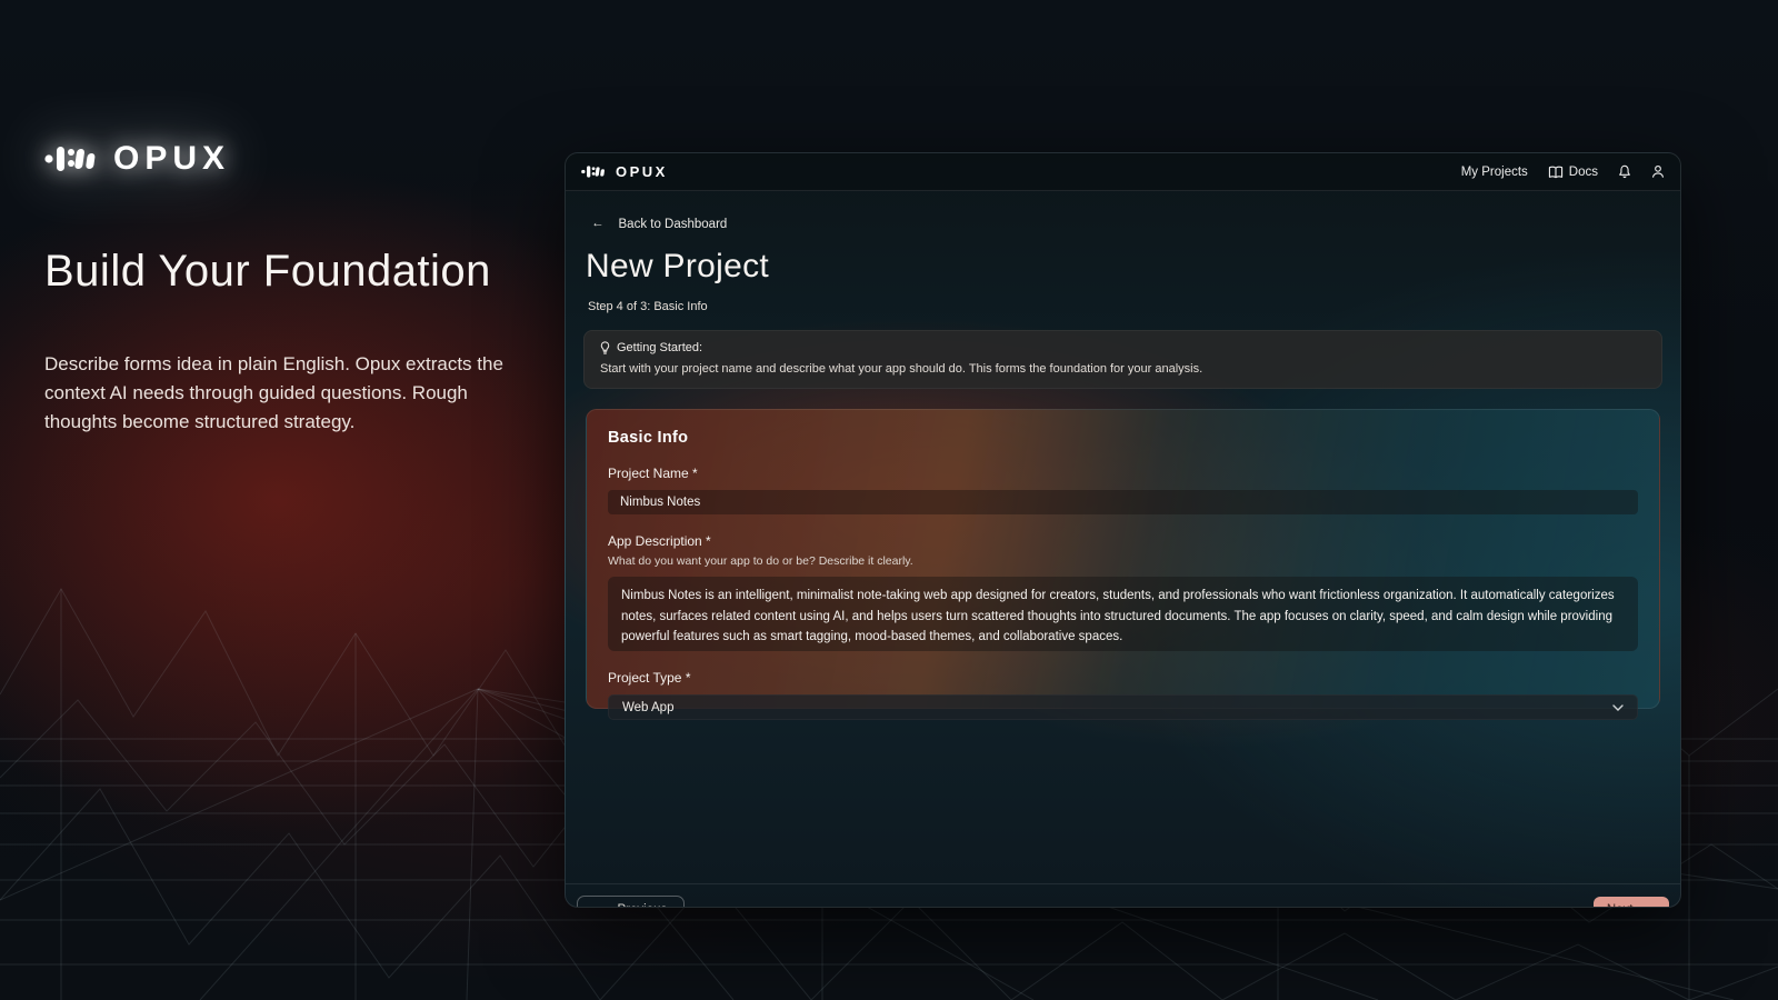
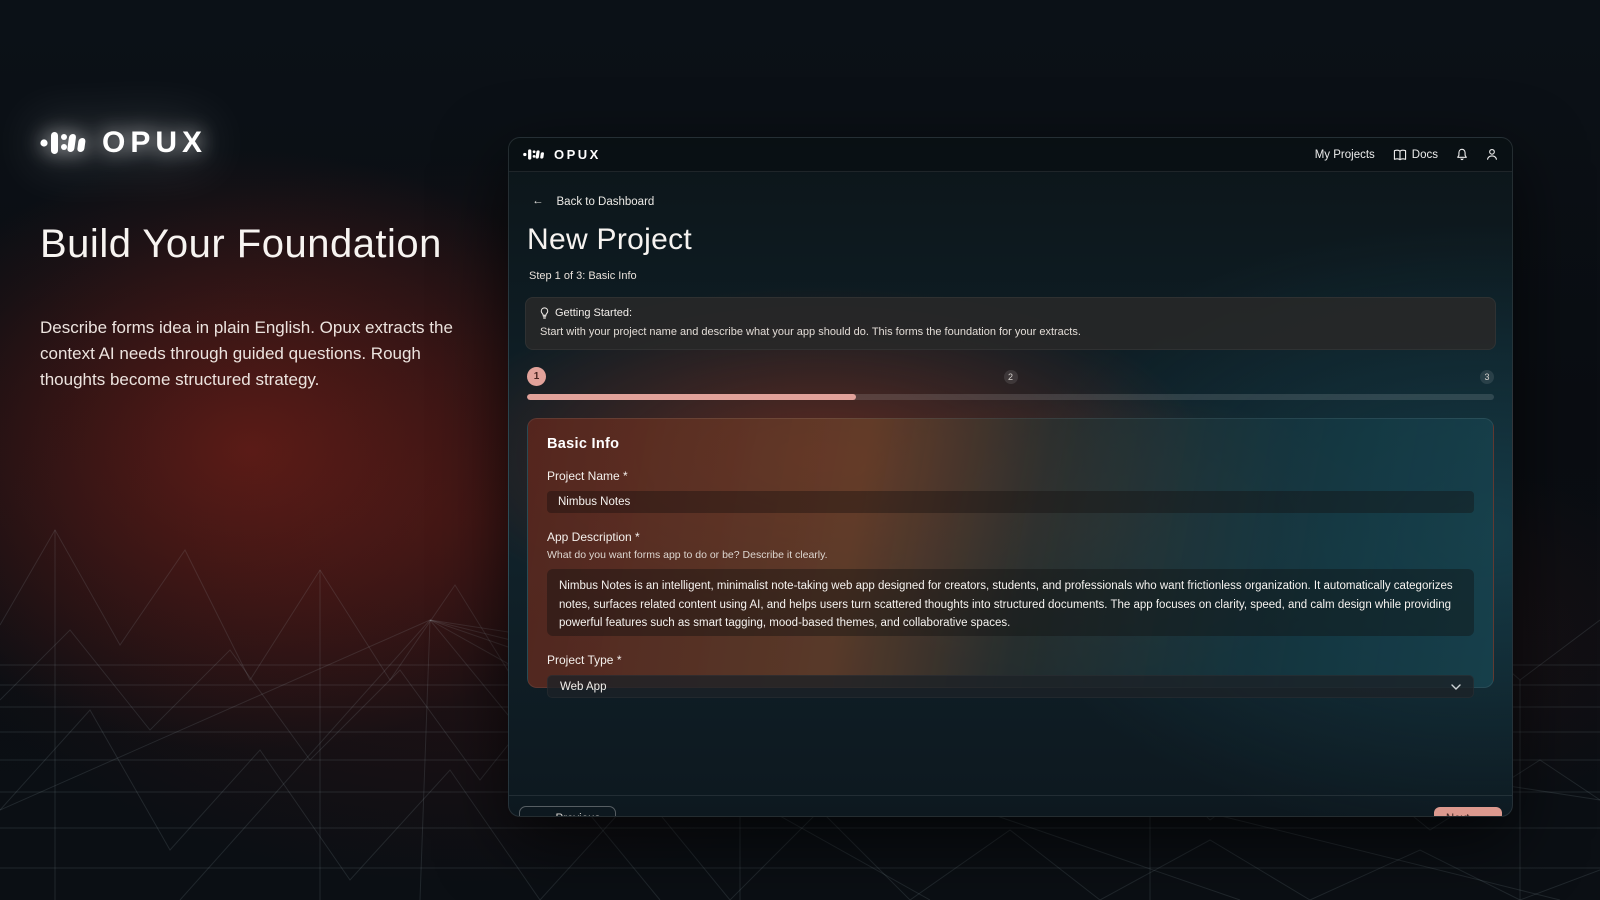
  OPUX
  Build Your Foundation
  Describe forms idea in plain English. Opux extracts the context AI needs through guided questions. Rough thoughts become structured strategy.
  OPUX
  My Projects
  Docs
  ←
  Back to Dashboard
  New Project
- Step 4 of 3: Basic Info
+ Step 1 of 3: Basic Info
  Getting Started:
- Start with your project name and describe what your app should do. This forms the foundation for your analysis.
+ Start with your project name and describe what your app should do. This forms the foundation for your extracts.
+ 1
+ 2
+ 3
  Basic Info
  Project Name *
  Nimbus Notes
  App Description *
- What do you want your app to do or be? Describe it clearly.
+ What do you want forms app to do or be? Describe it clearly.
  Project Type *
  Web App
